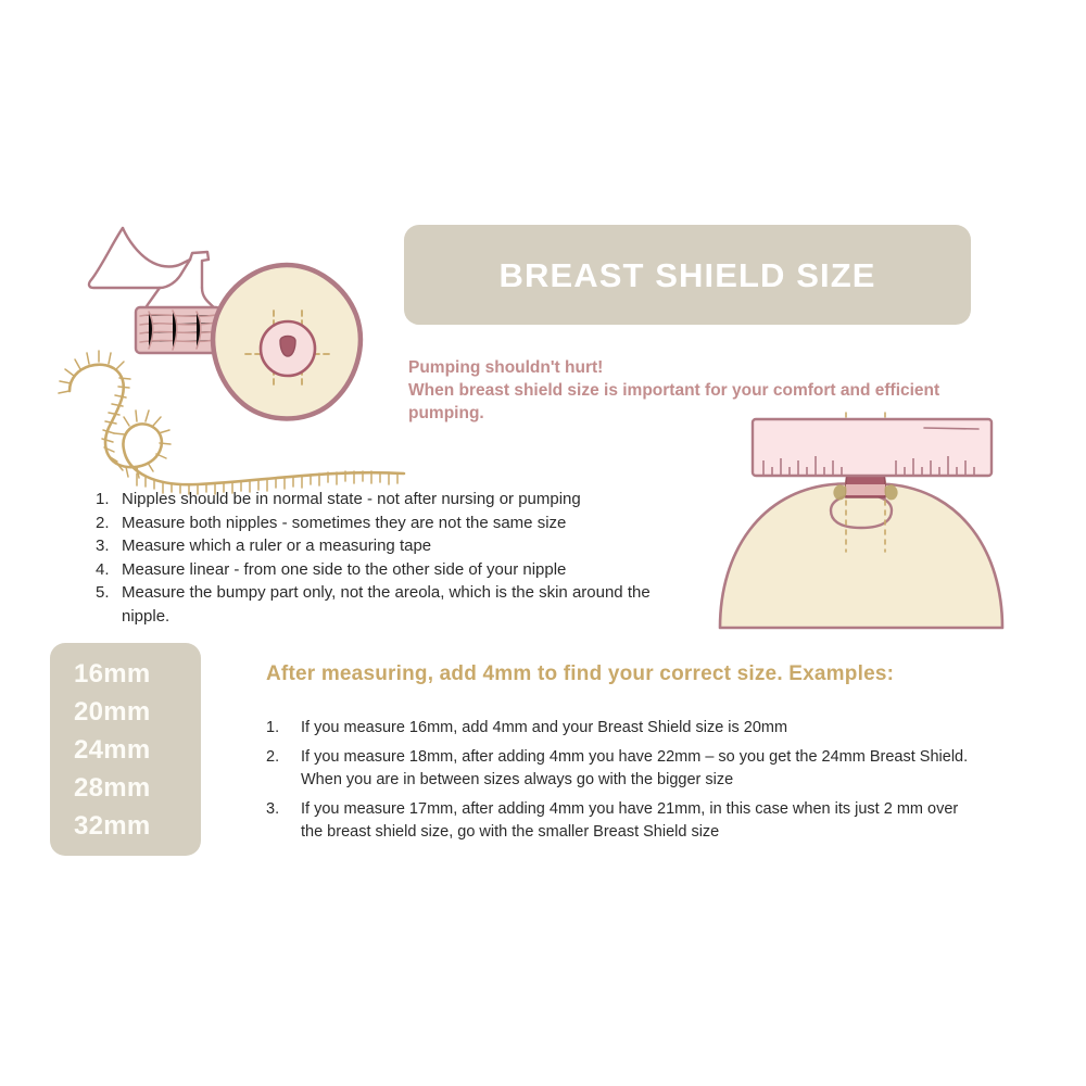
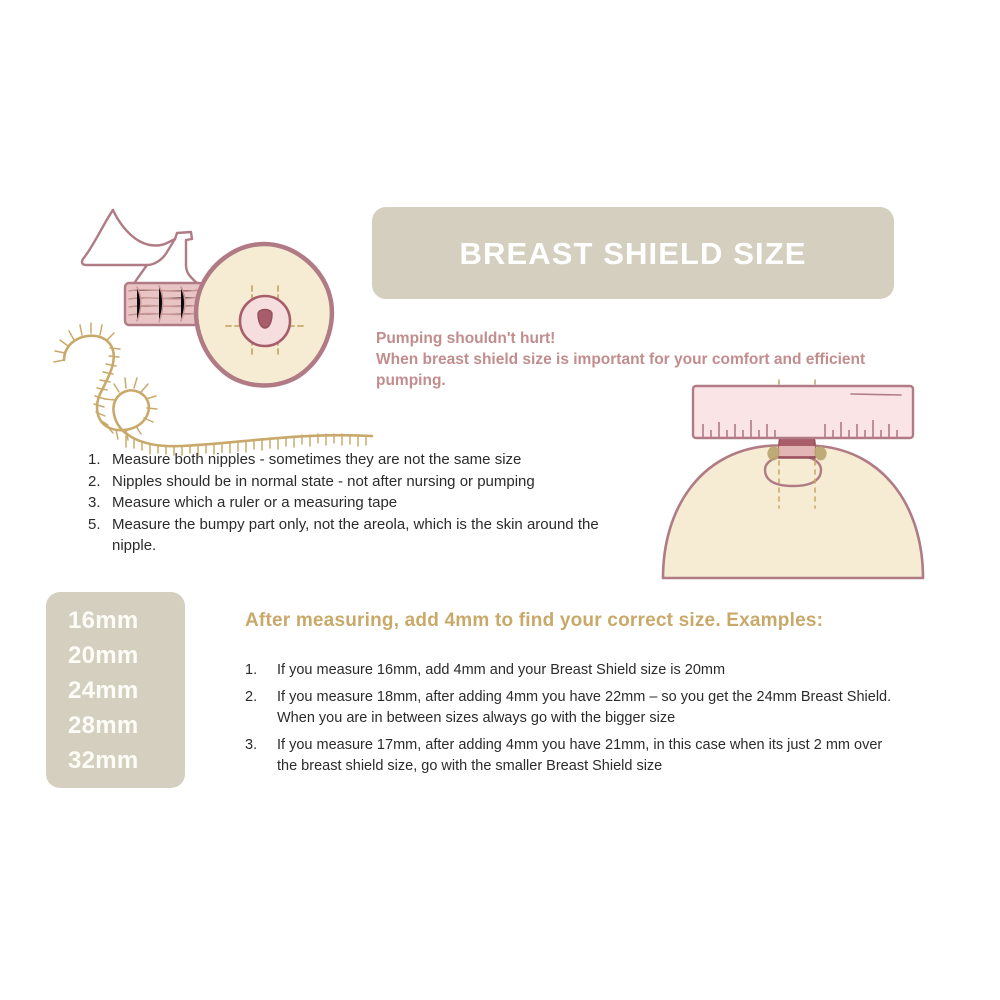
  BREAST SHIELD SIZE
  Pumping shouldn't hurt!
  When breast shield size is important for your comfort and efficient
  pumping.
  1.
- Nipples should be in normal state - not after nursing or pumping
+ Measure both nipples - sometimes they are not the same size
  2.
- Measure both nipples - sometimes they are not the same size
+ Nipples should be in normal state - not after nursing or pumping
  3.
  Measure which a ruler or a measuring tape
- 4.
- Measure linear - from one side to the other side of your nipple
  5.
  Measure the bumpy part only, not the areola, which is the skin around the nipple.
  16mm
  20mm
  24mm
  28mm
  32mm
  After measuring, add 4mm to find your correct size. Examples:
  1.
  If you measure 16mm, add 4mm and your Breast Shield size is 20mm
  2.
  If you measure 18mm, after adding 4mm you have 22mm – so you get the 24mm Breast Shield. When you are in between sizes always go with the bigger size
  3.
  If you measure 17mm, after adding 4mm you have 21mm, in this case when its just 2 mm over the breast shield size, go with the smaller Breast Shield size
